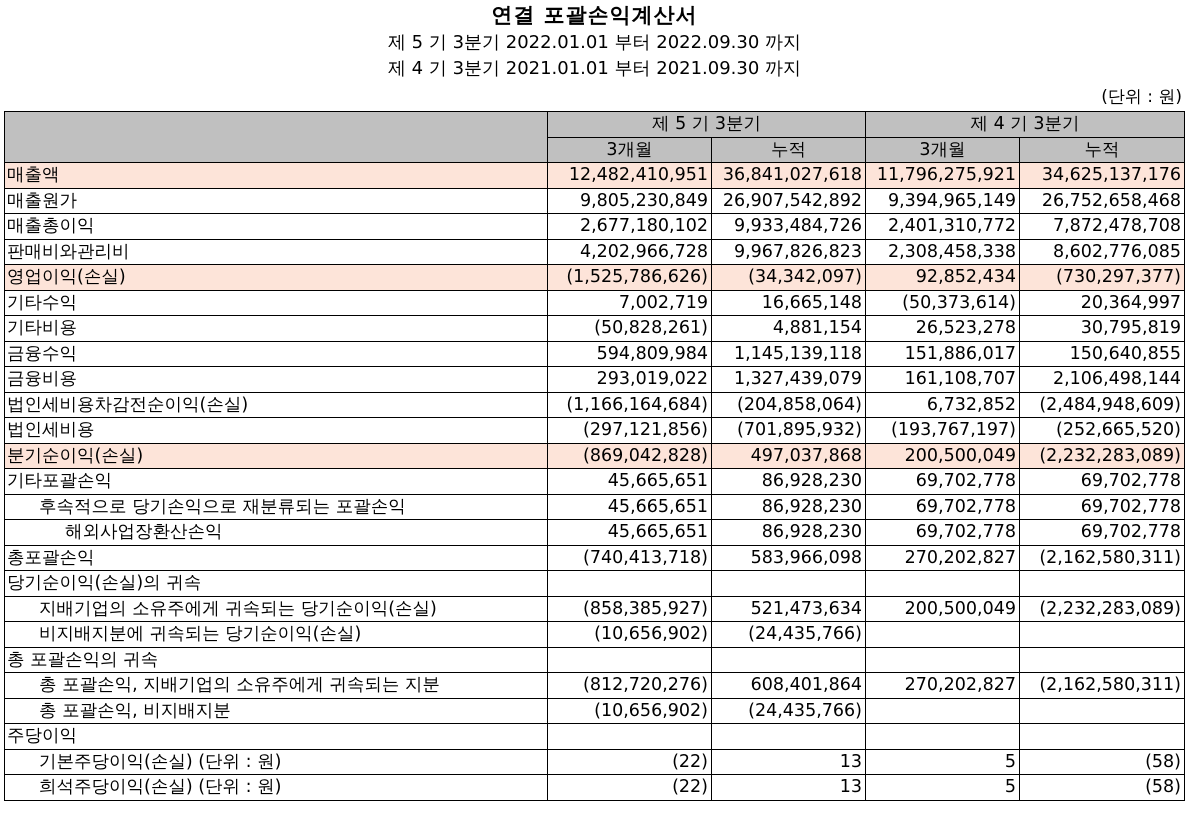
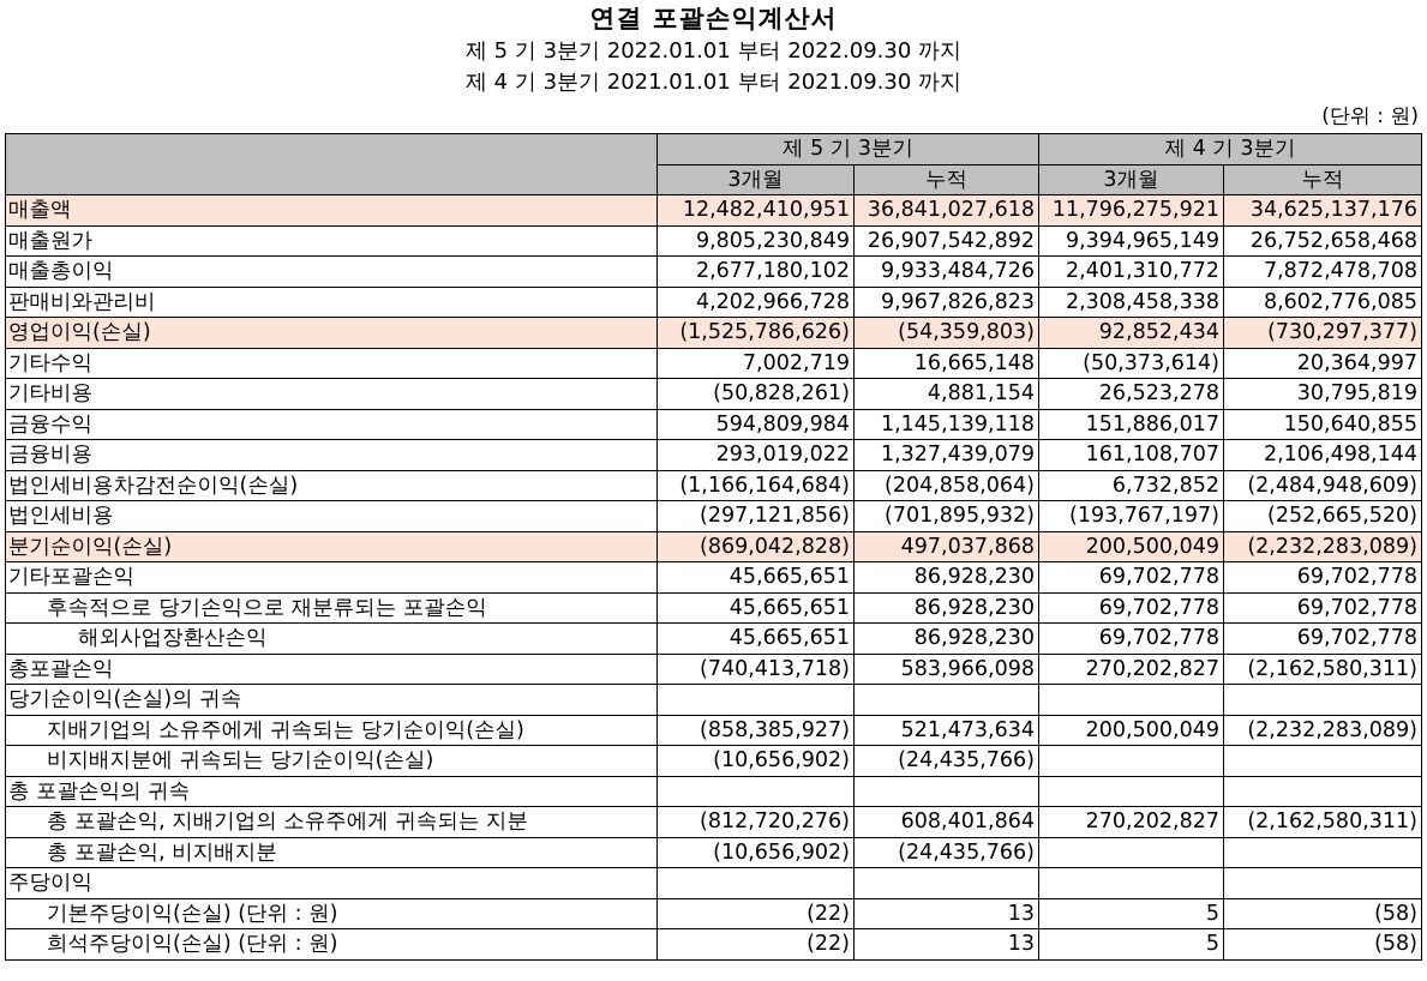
  연결 포괄손익계산서
  제 5 기 3분기 2022.01.01 부터 2022.09.30 까지
  제 4 기 3분기 2021.01.01 부터 2021.09.30 까지
  (단위 : 원)
  	제 5 기 3분기	제 4 기 3분기
  3개월	누적	3개월	누적
  매출액	12,482,410,951	36,841,027,618	11,796,275,921	34,625,137,176
  매출원가	9,805,230,849	26,907,542,892	9,394,965,149	26,752,658,468
  매출총이익	2,677,180,102	9,933,484,726	2,401,310,772	7,872,478,708
  판매비와관리비	4,202,966,728	9,967,826,823	2,308,458,338	8,602,776,085
- 영업이익(손실)	(1,525,786,626)	(34,342,097)	92,852,434	(730,297,377)
+ 영업이익(손실)	(1,525,786,626)	(54,359,803)	92,852,434	(730,297,377)
  기타수익	7,002,719	16,665,148	(50,373,614)	20,364,997
  기타비용	(50,828,261)	4,881,154	26,523,278	30,795,819
  금융수익	594,809,984	1,145,139,118	151,886,017	150,640,855
  금융비용	293,019,022	1,327,439,079	161,108,707	2,106,498,144
  법인세비용차감전순이익(손실)	(1,166,164,684)	(204,858,064)	6,732,852	(2,484,948,609)
  법인세비용	(297,121,856)	(701,895,932)	(193,767,197)	(252,665,520)
  분기순이익(손실)	(869,042,828)	497,037,868	200,500,049	(2,232,283,089)
  기타포괄손익	45,665,651	86,928,230	69,702,778	69,702,778
  후속적으로 당기손익으로 재분류되는 포괄손익	45,665,651	86,928,230	69,702,778	69,702,778
  해외사업장환산손익	45,665,651	86,928,230	69,702,778	69,702,778
  총포괄손익	(740,413,718)	583,966,098	270,202,827	(2,162,580,311)
  당기순이익(손실)의 귀속
  지배기업의 소유주에게 귀속되는 당기순이익(손실)	(858,385,927)	521,473,634	200,500,049	(2,232,283,089)
  비지배지분에 귀속되는 당기순이익(손실)	(10,656,902)	(24,435,766)
  총 포괄손익의 귀속
  총 포괄손익, 지배기업의 소유주에게 귀속되는 지분	(812,720,276)	608,401,864	270,202,827	(2,162,580,311)
  총 포괄손익, 비지배지분	(10,656,902)	(24,435,766)
  주당이익
  기본주당이익(손실) (단위 : 원)	(22)	13	5	(58)
  희석주당이익(손실) (단위 : 원)	(22)	13	5	(58)
